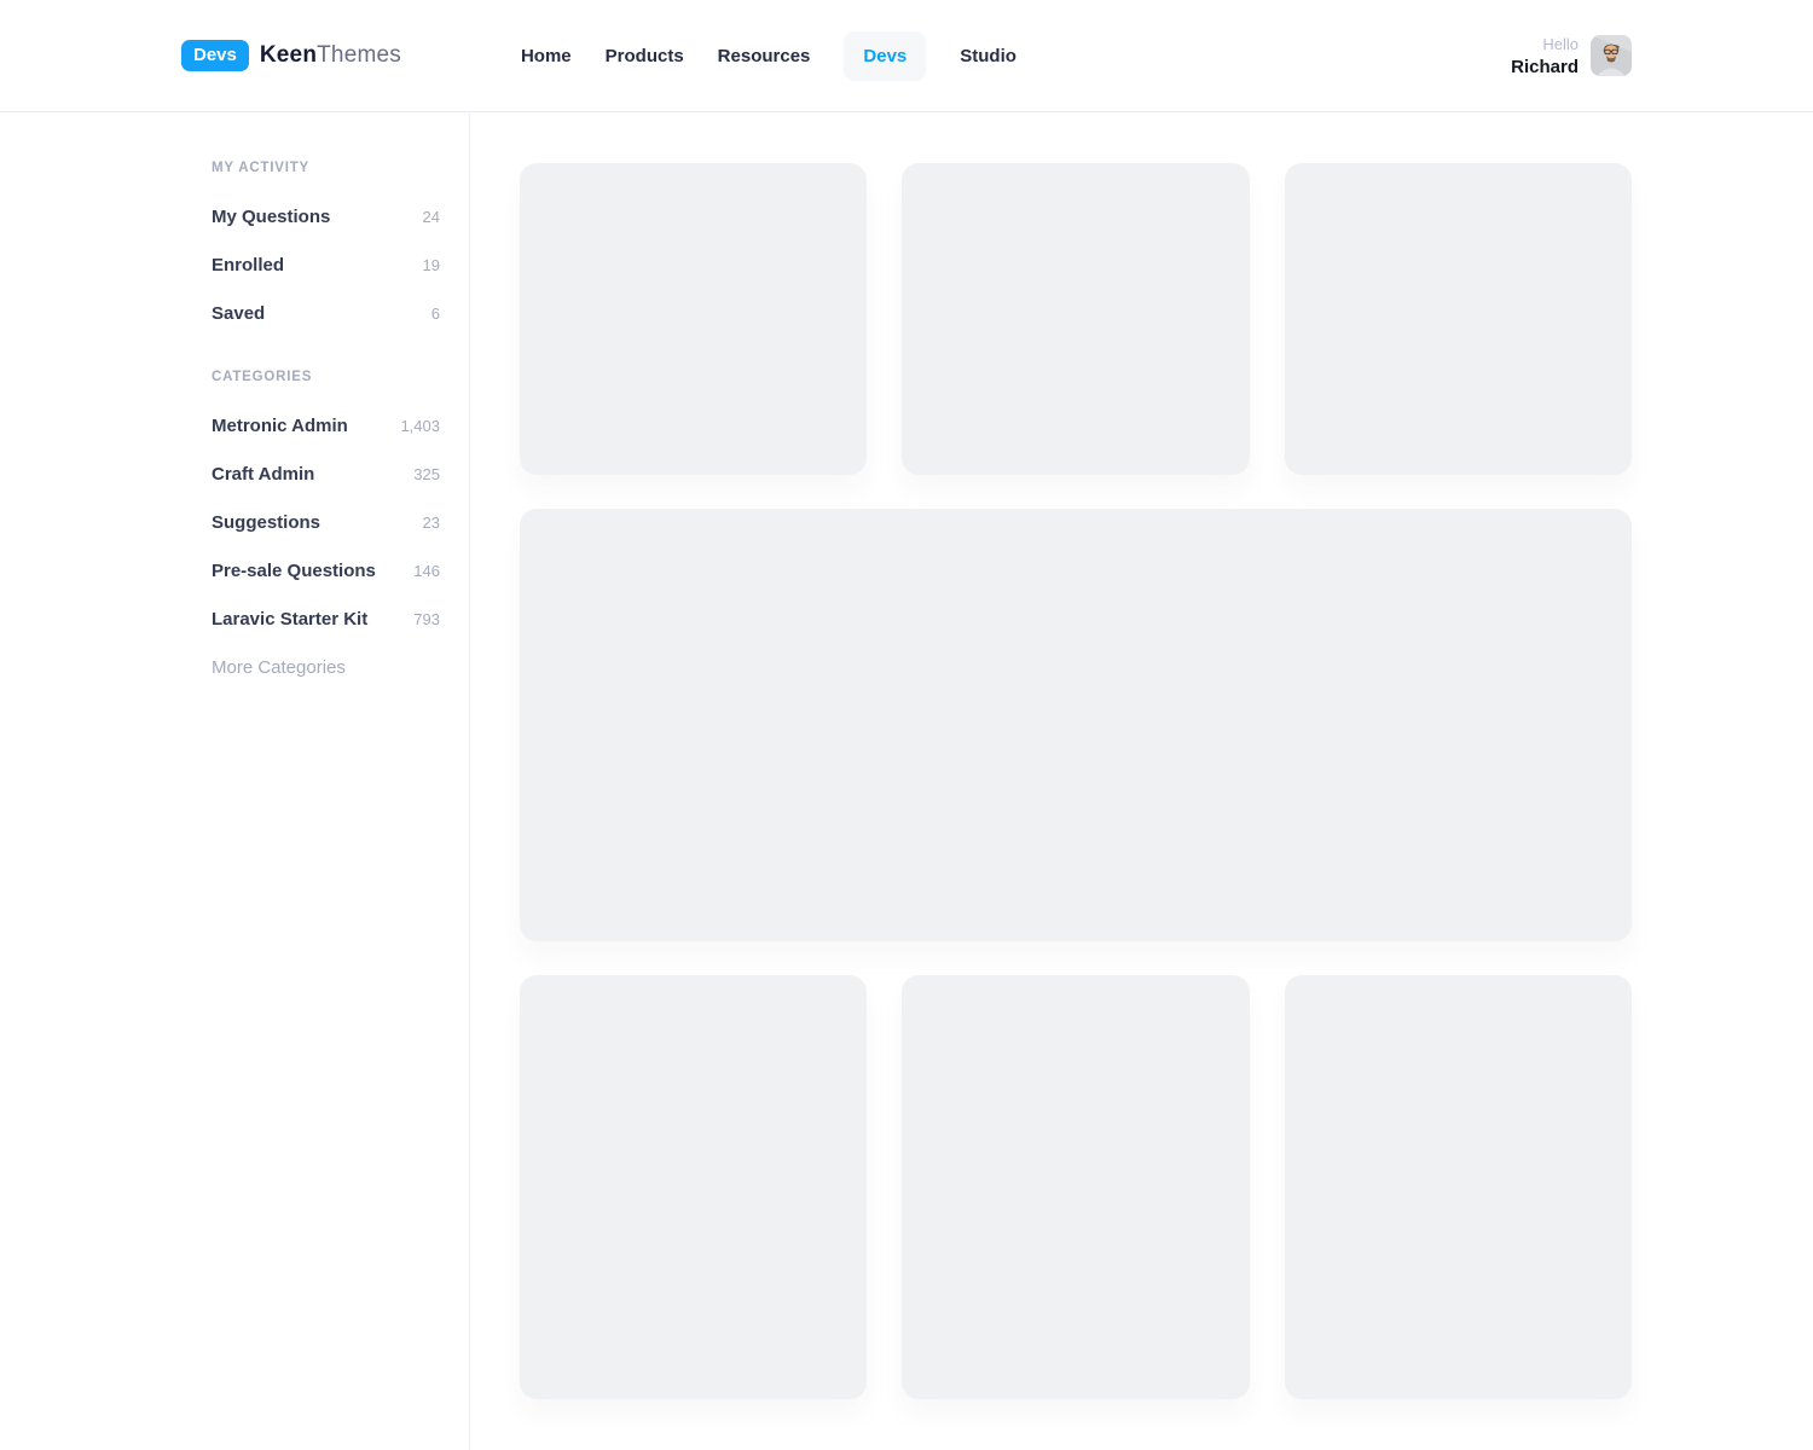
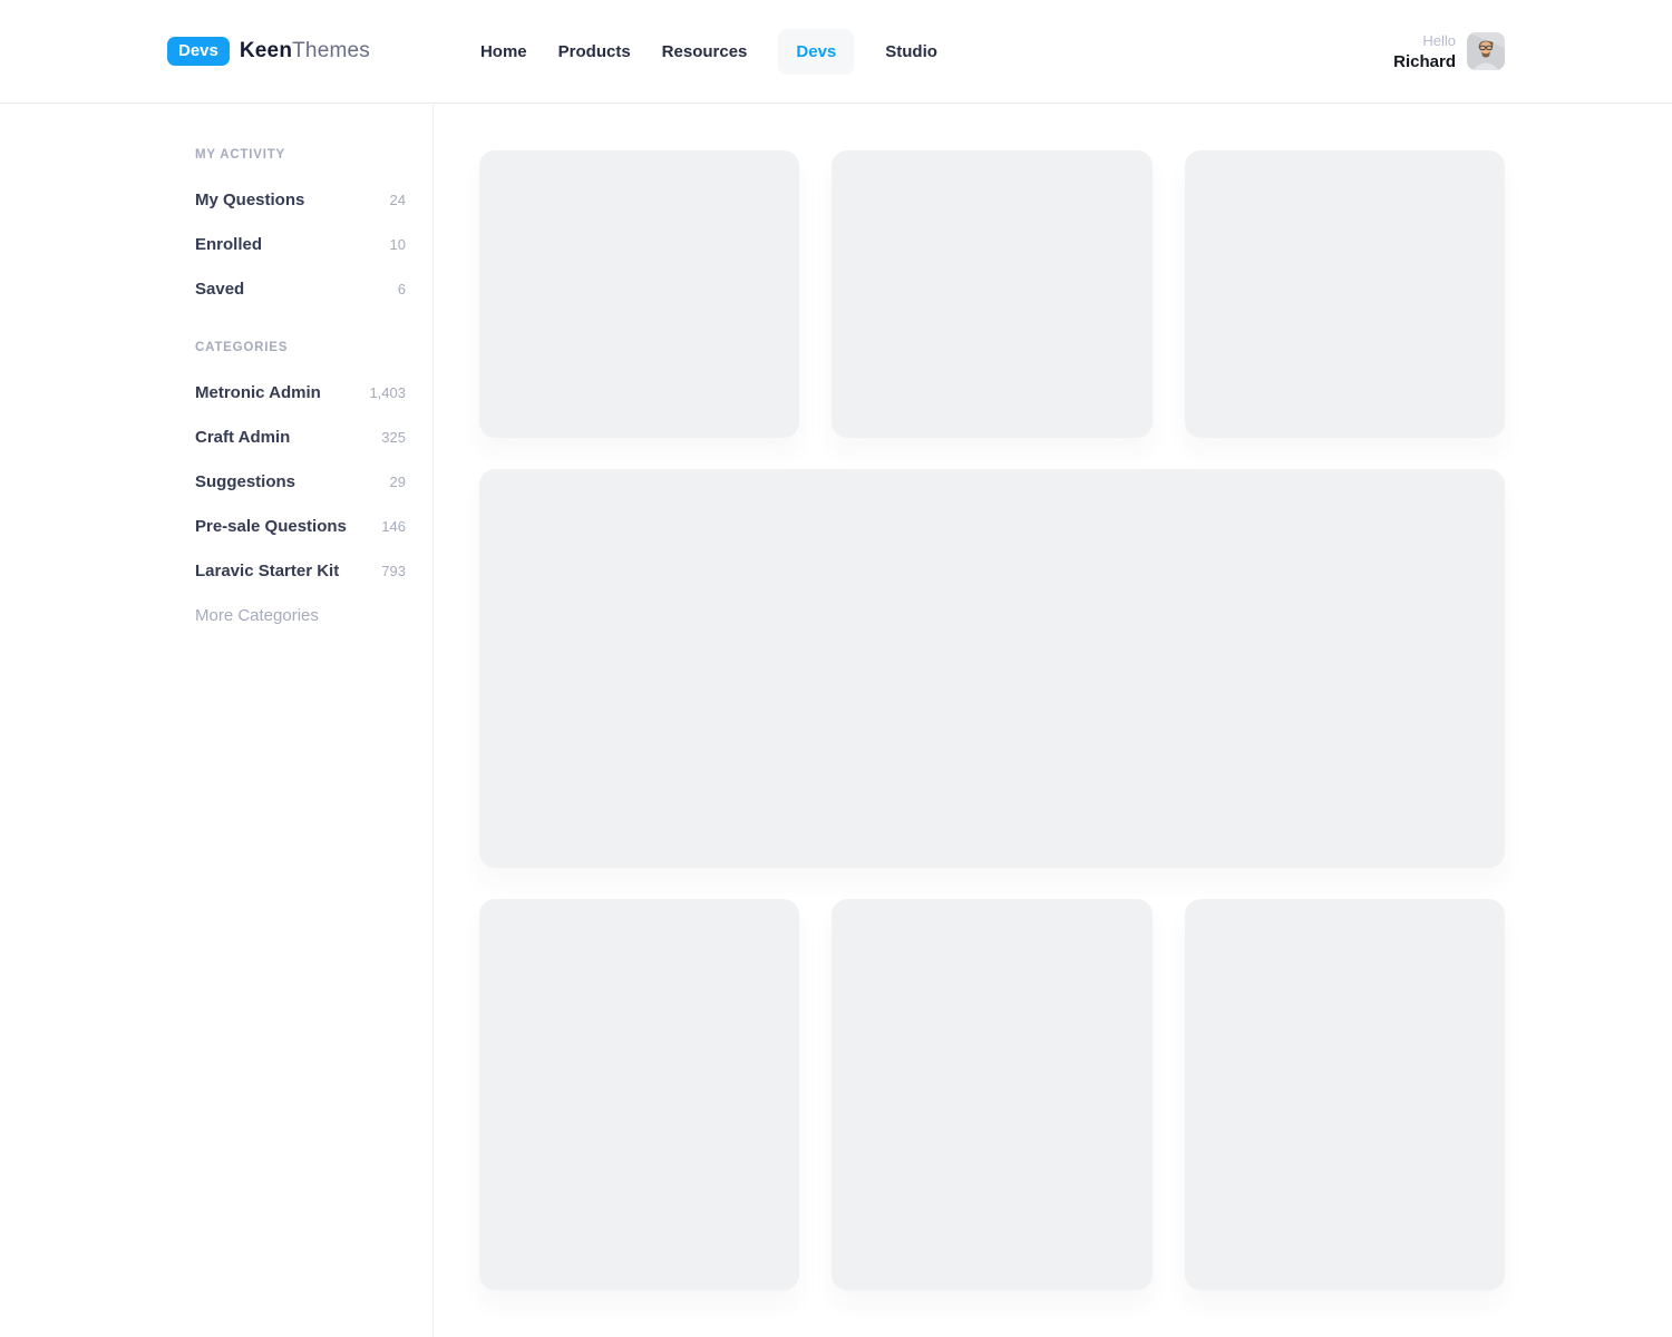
  Devs
  KeenThemes
  Home
  Products
  Resources
  Devs
  Studio
  Hello
  Richard
  MY ACTIVITY
  My Questions
  24
  Enrolled
- 19
+ 10
  Saved
  6
  CATEGORIES
  Metronic Admin
  1,403
  Craft Admin
  325
  Suggestions
- 23
+ 29
  Pre-sale Questions
  146
  Laravic Starter Kit
  793
  More Categories
